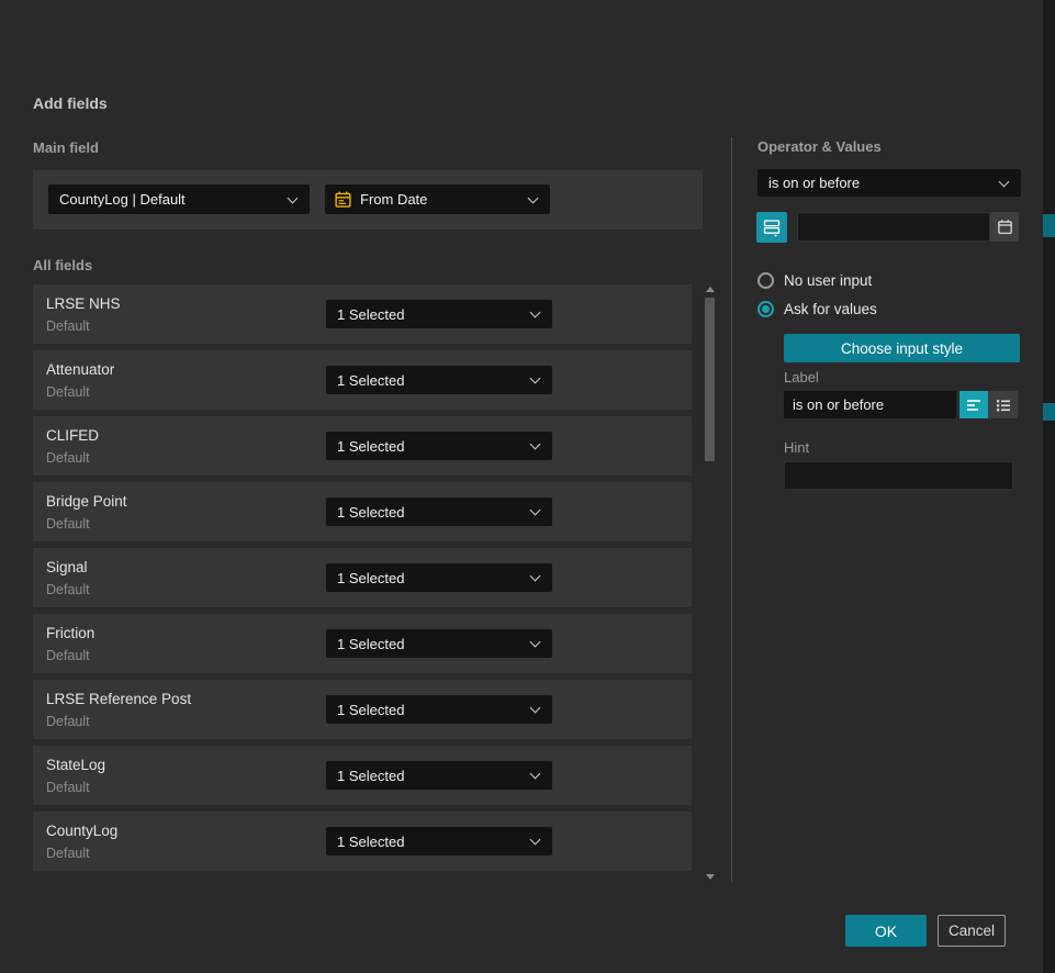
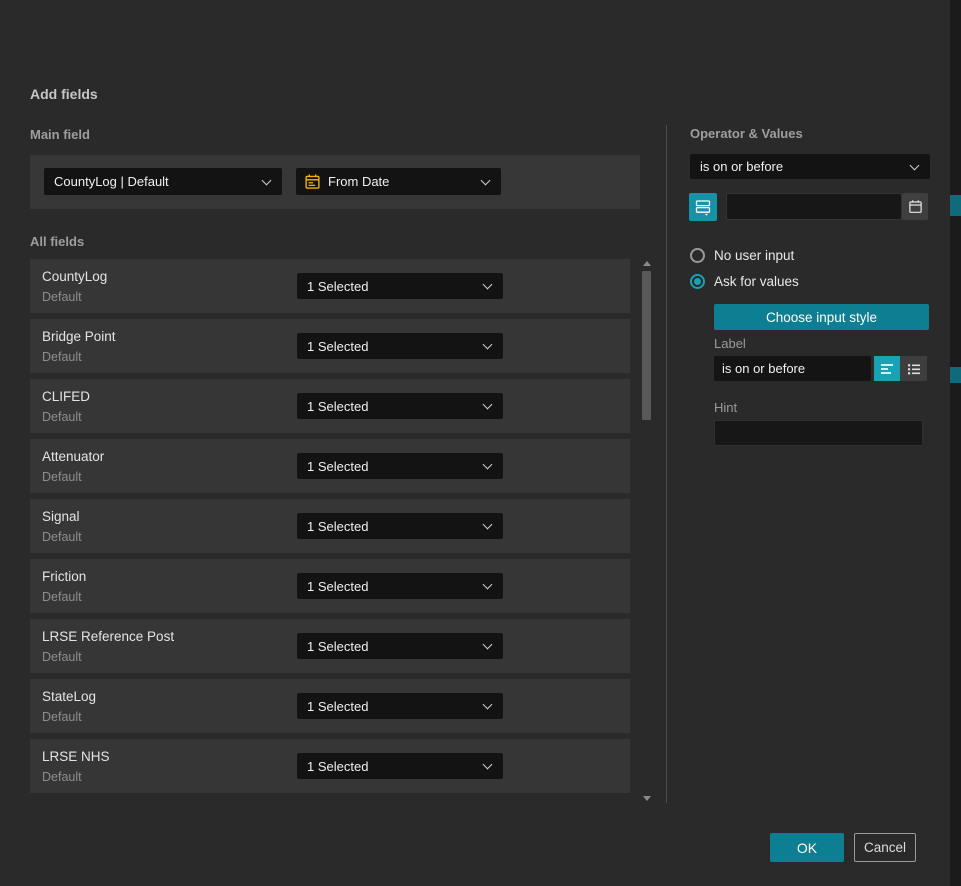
  Add fields
  Main field
  CountyLog | Default
  From Date
  All fields
- LRSE NHS
+ CountyLog
  Default
  1 Selected
- Attenuator
+ Bridge Point
  Default
  1 Selected
  CLIFED
  Default
  1 Selected
- Bridge Point
+ Attenuator
  Default
  1 Selected
  Signal
  Default
  1 Selected
  Friction
  Default
  1 Selected
  LRSE Reference Post
  Default
  1 Selected
  StateLog
  Default
  1 Selected
- CountyLog
+ LRSE NHS
  Default
  1 Selected
  Operator & Values
  is on or before
  No user input
  Ask for values
  Choose input style
  Label
  is on or before
  Hint
  OK
  Cancel
